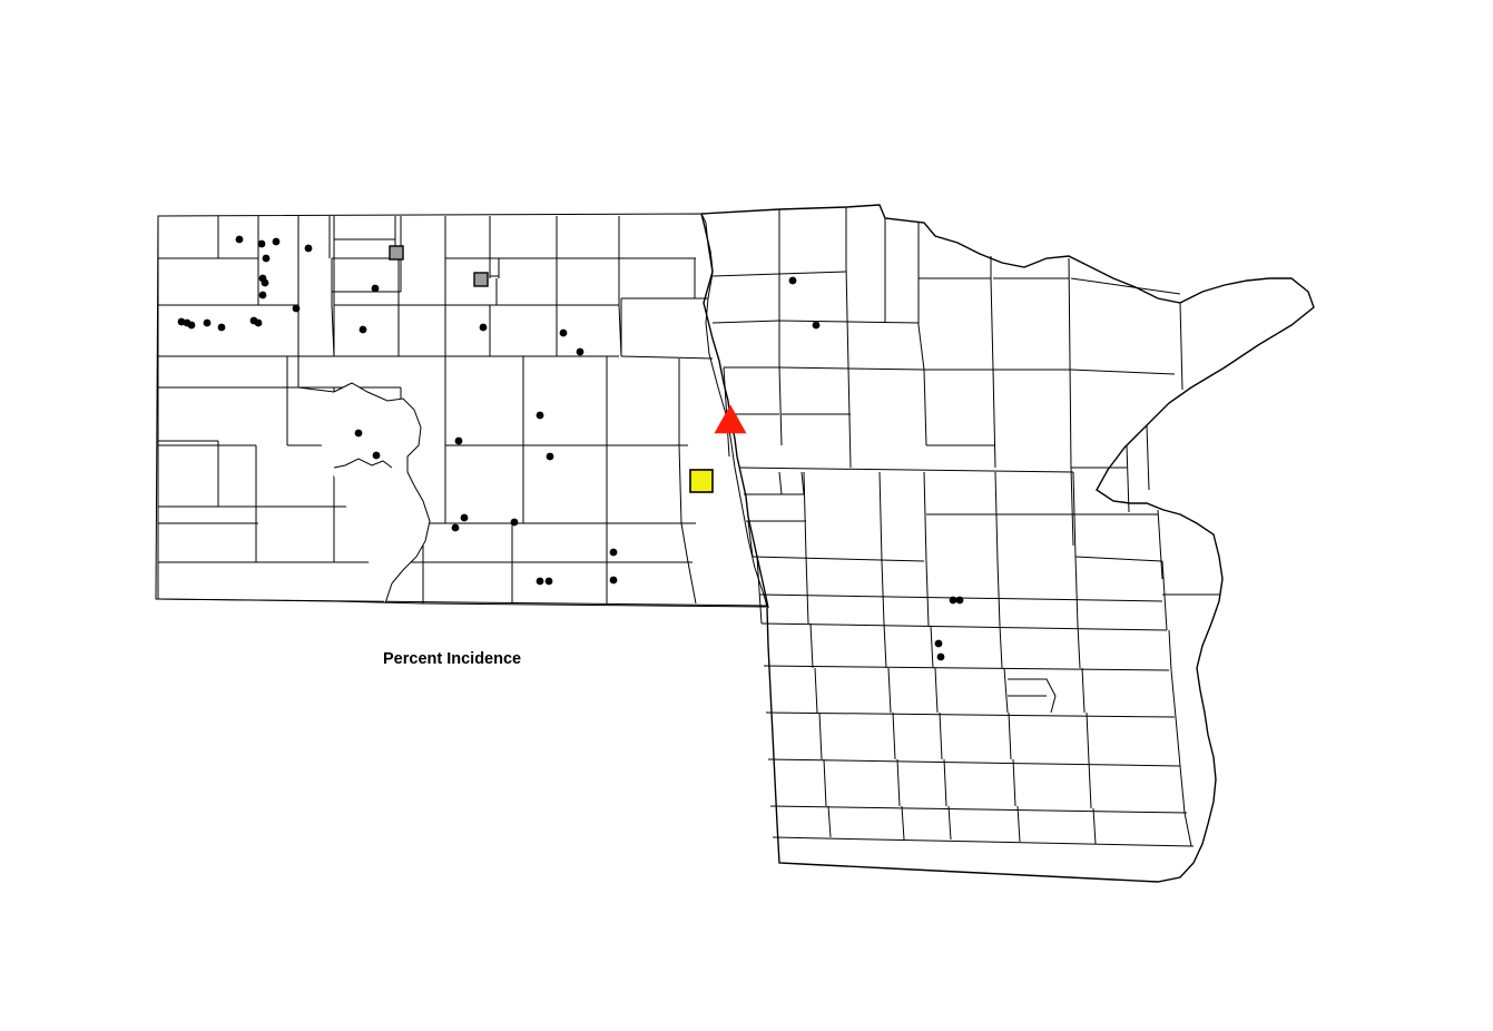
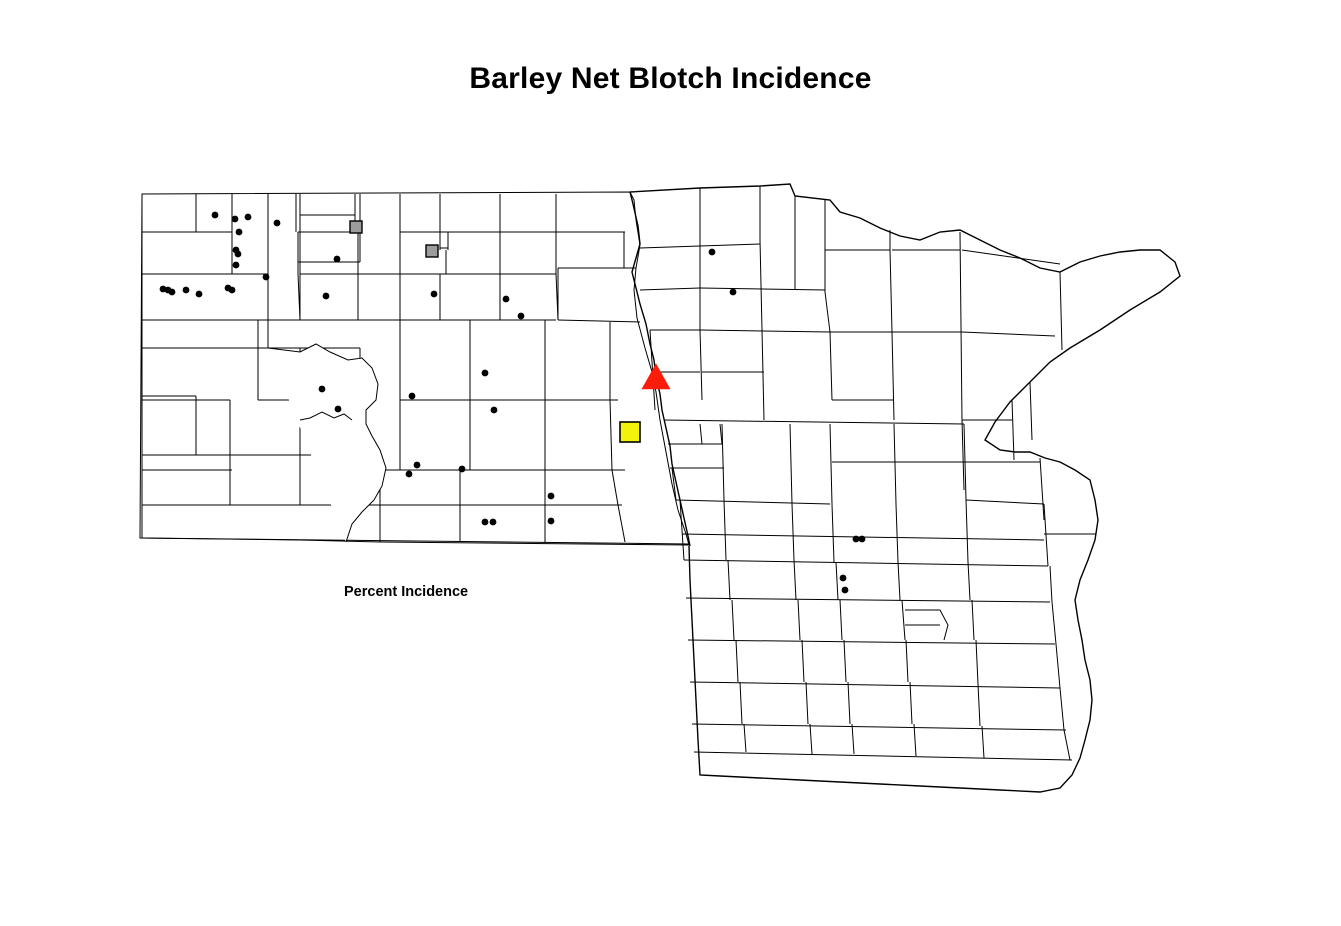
+ Barley Net Blotch Incidence
  Percent Incidence
